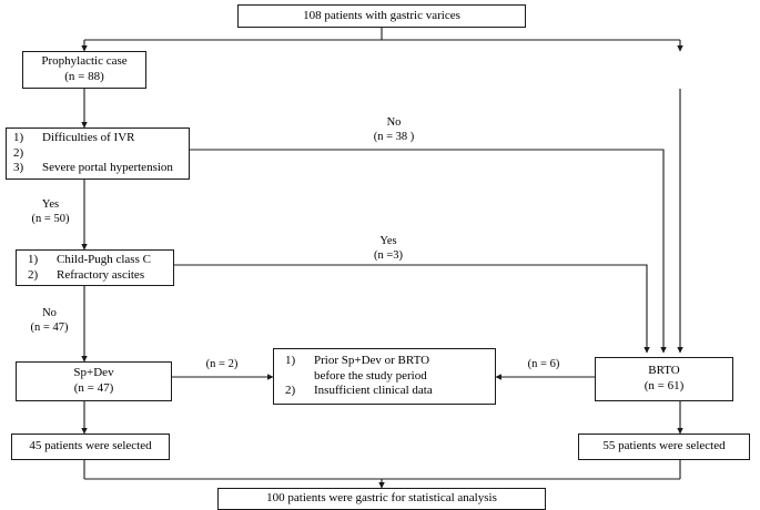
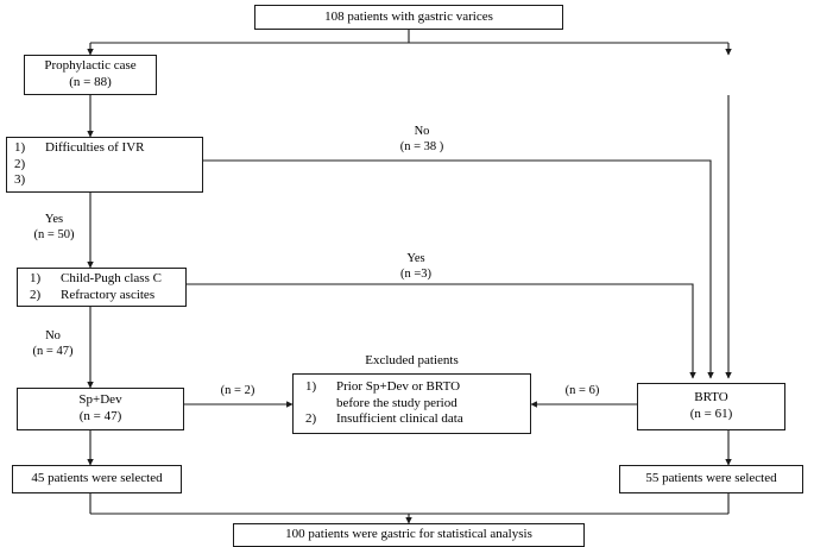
  108 patients with gastric varices
  Prophylactic case
  (n = 88)
  1)
  Difficulties of IVR
  2)
  3)
- Severe portal hypertension
  1)
  Child-Pugh class C
  2)
  Refractory ascites
+ Excluded patients
  1)
  Prior Sp+Dev or BRTO
  before the study period
  2)
  Insufficient clinical data
  Sp+Dev
  (n = 47)
  BRTO
  (n = 61)
  45 patients were selected
  55 patients were selected
  100 patients were gastric for statistical analysis
  No
  (n = 38 )
  Yes
  (n = 50)
  Yes
  (n =3)
  No
  (n = 47)
  (n = 2)
  (n = 6)
